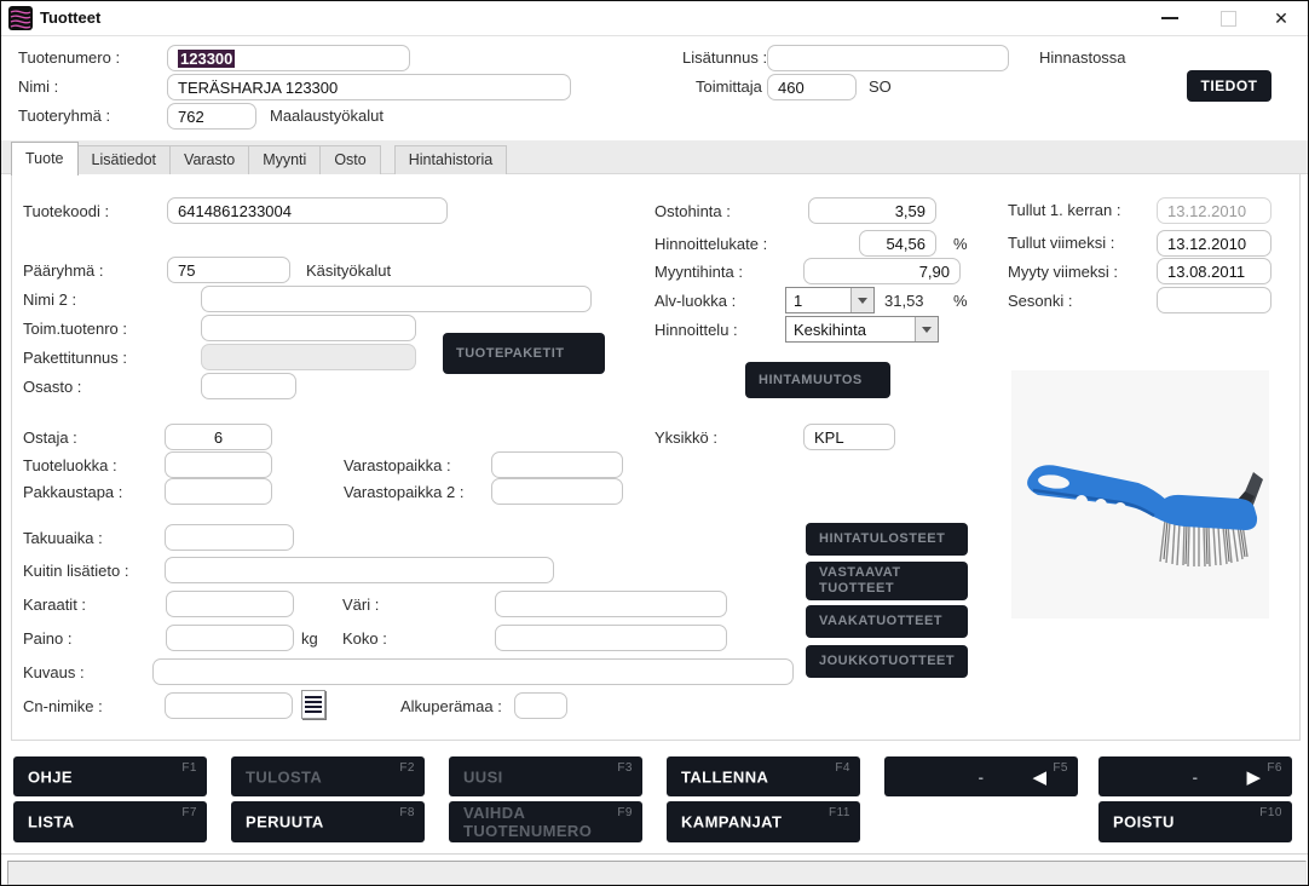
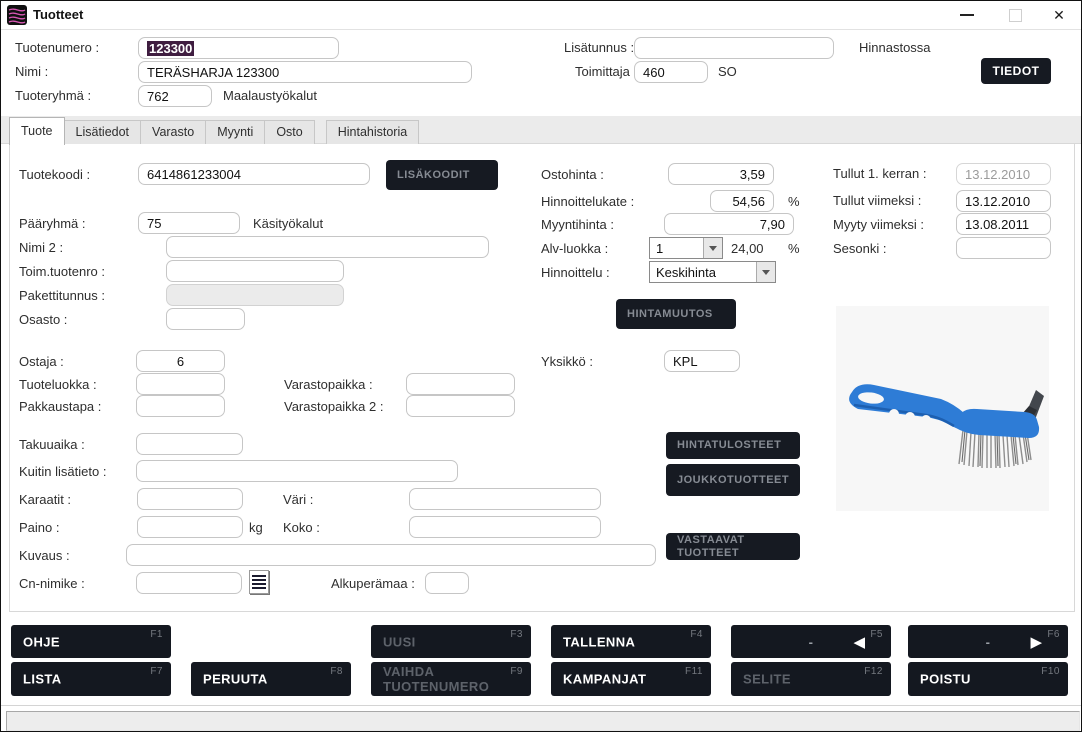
  Tuotteet
  ✕
  Tuotenumero :
  123300
  Lisätunnus :
  Hinnastossa
  Nimi :
  TERÄSHARJA 123300
  Toimittaja
  460
  SO
  TIEDOT
  Tuoteryhmä :
  762
  Maalaustyökalut
  Tuote
  Lisätiedot
  Varasto
  Myynti
  Osto
  Hintahistoria
  Tuotekoodi :
  6414861233004
+ LISÄKOODIT
  Pääryhmä :
  75
  Käsityökalut
  Nimi 2 :
  Toim.tuotenro :
  Pakettitunnus :
- TUOTEPAKETIT
  Osasto :
  Ostaja :
  6
  Tuoteluokka :
  Varastopaikka :
  Pakkaustapa :
  Varastopaikka 2 :
  Takuuaika :
  Kuitin lisätieto :
  Karaatit :
  Väri :
  Paino :
  kg
  Koko :
  Kuvaus :
  Cn-nimike :
  Alkuperämaa :
  Ostohinta :
  3,59
  Hinnoittelukate :
  54,56
  %
  Myyntihinta :
  7,90
  Alv-luokka :
  1
- 31,53
+ 24,00
  %
  Hinnoittelu :
  Keskihinta
  HINTAMUUTOS
  Yksikkö :
  KPL
  Tullut 1. kerran :
  13.12.2010
  Tullut viimeksi :
  13.12.2010
  Myyty viimeksi :
  13.08.2011
  Sesonki :
  HINTATULOSTEET
- VASTAAVAT TUOTTEET
+ JOUKKOTUOTTEET
- VAAKATUOTTEET
- JOUKKOTUOTTEET
+ VASTAAVAT TUOTTEET
  OHJE
  F1
- TULOSTA
- F2
  UUSI
  F3
  TALLENNA
  F4
  -
  ◀
  F5
  -
  ▶
  F6
  LISTA
  F7
  PERUUTA
  F8
  VAIHDA TUOTENUMERO
  F9
  KAMPANJAT
  F11
+ SELITE
+ F12
  POISTU
  F10
